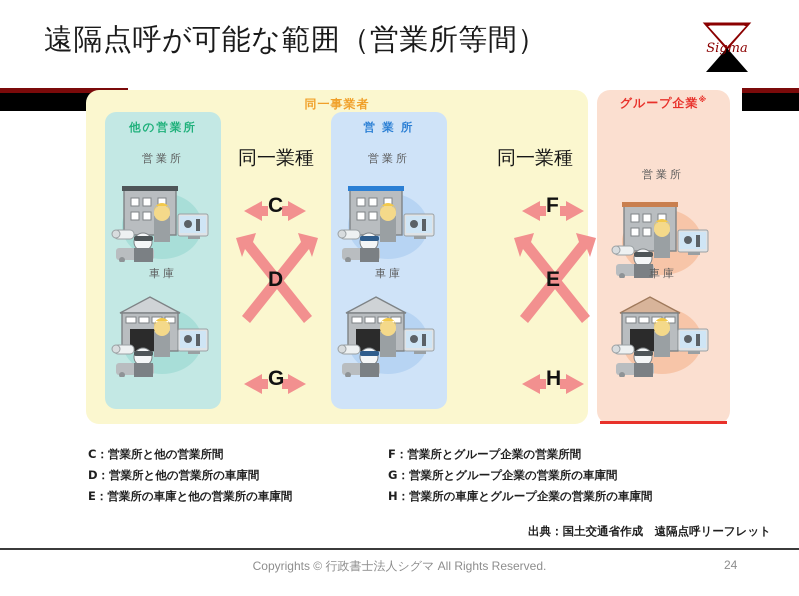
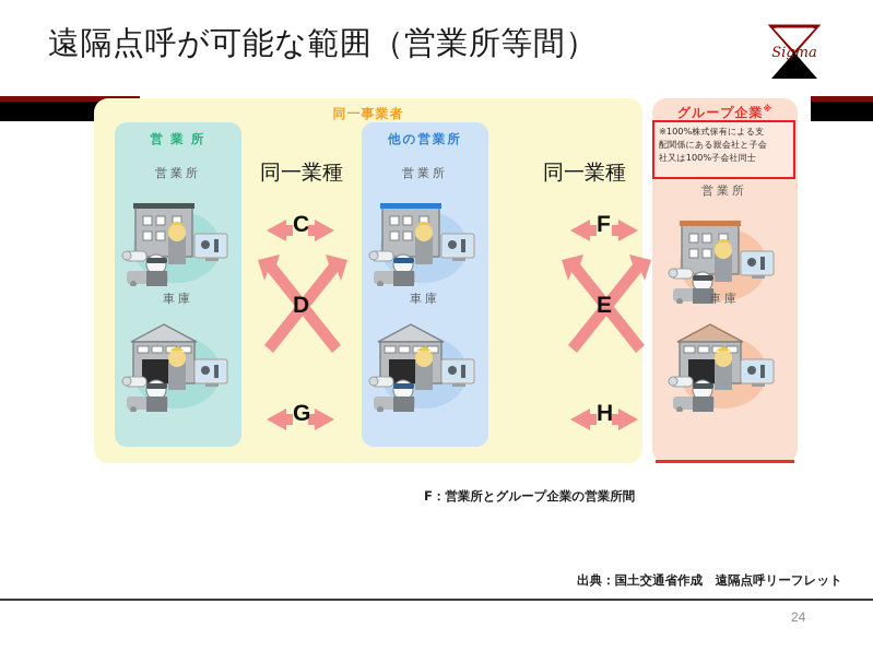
  遠隔点呼が可能な範囲（営業所等間）
  Sigma
  同一事業者
  グループ企業※
- 他の営業所
+ 営 業 所
  営業所
  車庫
- 営 業 所
+ 他の営業所
  営業所
  車庫
  営業所
  車庫
+ ※100%株式保有による支
+ 配関係にある親会社と子会
+ 社又は100%子会社同士
  同一業種
  同一業種
  C
  D
  G
  F
  E
  H
- C：営業所と他の営業所間
- D：営業所と他の営業所の車庫間
- E：営業所の車庫と他の営業所の車庫間
  F：営業所とグループ企業の営業所間
- G：営業所とグループ企業の営業所の車庫間
- H：営業所の車庫とグループ企業の営業所の車庫間
  出典：国土交通省作成 遠隔点呼リーフレット
- Copyrights © 行政書士法人シグマ All Rights Reserved.
  24
